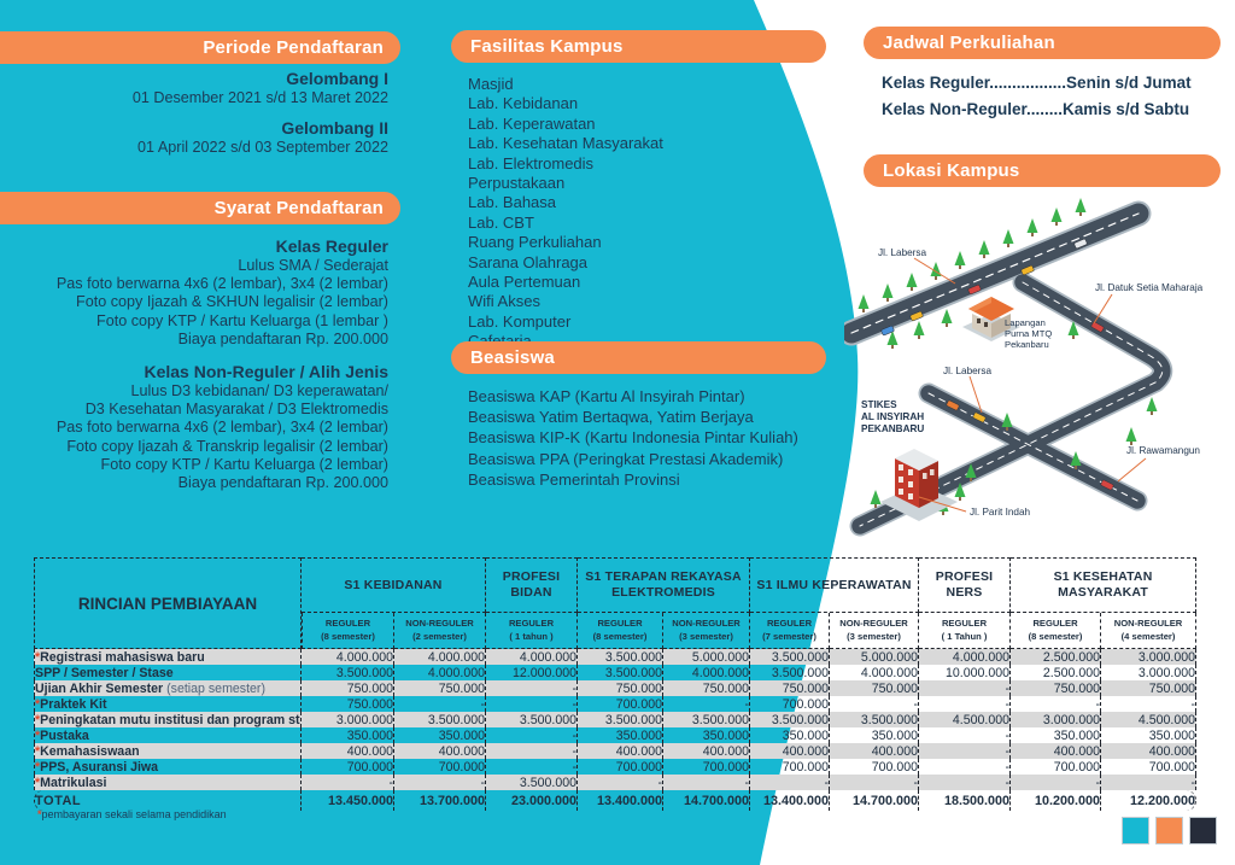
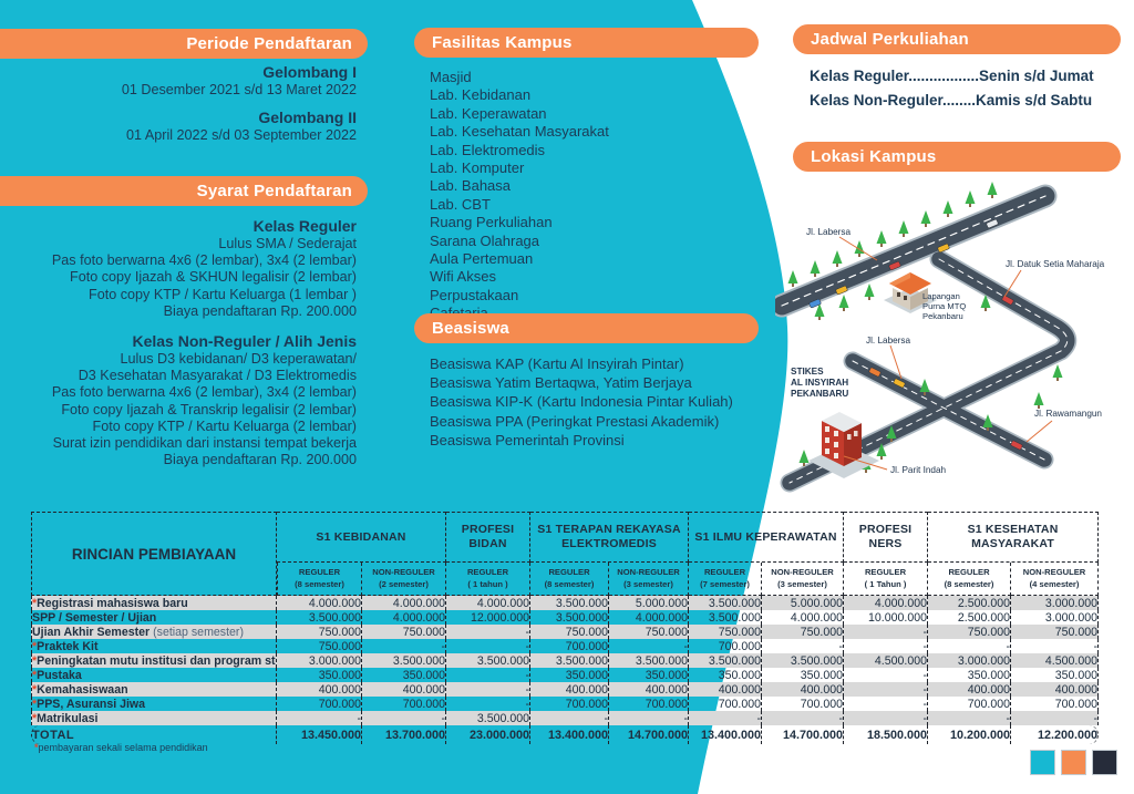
  Periode Pendaftaran
  Gelombang I
  01 Desember 2021 s/d 13 Maret 2022
  Gelombang II
  01 April 2022 s/d 03 September 2022
  Syarat Pendaftaran
  Kelas Reguler
  Lulus SMA / Sederajat
  Pas foto berwarna 4x6 (2 lembar), 3x4 (2 lembar)
  Foto copy Ijazah & SKHUN legalisir (2 lembar)
  Foto copy KTP / Kartu Keluarga (1 lembar )
  Biaya pendaftaran Rp. 200.000
  Kelas Non-Reguler / Alih Jenis
  Lulus D3 kebidanan/ D3 keperawatan/
  D3 Kesehatan Masyarakat / D3 Elektromedis
  Pas foto berwarna 4x6 (2 lembar), 3x4 (2 lembar)
  Foto copy Ijazah & Transkrip legalisir (2 lembar)
  Foto copy KTP / Kartu Keluarga (2 lembar)
+ Surat izin pendidikan dari instansi tempat bekerja
  Biaya pendaftaran Rp. 200.000
  Fasilitas Kampus
  Masjid
  Lab. Kebidanan
  Lab. Keperawatan
  Lab. Kesehatan Masyarakat
  Lab. Elektromedis
- Perpustakaan
+ Lab. Komputer
  Lab. Bahasa
  Lab. CBT
  Ruang Perkuliahan
  Sarana Olahraga
  Aula Pertemuan
  Wifi Akses
- Lab. Komputer
+ Perpustakaan
  Beasiswa
  Beasiswa KAP (Kartu Al Insyirah Pintar)
  Beasiswa Yatim Bertaqwa, Yatim Berjaya
  Beasiswa KIP-K (Kartu Indonesia Pintar Kuliah)
  Beasiswa PPA (Peringkat Prestasi Akademik)
  Beasiswa Pemerintah Provinsi
  Jadwal Perkuliahan
  Kelas Reguler.................Senin s/d Jumat
  Kelas Non-Reguler........Kamis s/d Sabtu
  Lokasi Kampus
  Jl. Labersa
  Jl. Datuk Setia Maharaja
  Lapangan
  Purna MTQ
  Pekanbaru
  Jl. Labersa
  STIKES
  AL INSYIRAH
  PEKANBARU
  Jl. Rawamangun
  Jl. Parit Indah
  RINCIAN PEMBIAYAAN	S1 KEBIDANAN	PROFESI BIDAN	S1 TERAPAN REKAYASA ELEKTROMEDIS	S1 ILMU KEPERAWATAN	PROFESI NERS	S1 KESEHATAN MASYARAKAT
  REGULER(8 semester)	NON-REGULER(2 semester)	REGULER( 1 tahun )	REGULER(8 semester)	NON-REGULER(3 semester)	REGULER(7 semester)	NON-REGULER(3 semester)	REGULER( 1 Tahun )	REGULER(8 semester)	NON-REGULER(4 semester)
  *Registrasi mahasiswa baru	4.000.000	4.000.000	4.000.000	3.500.000	5.000.000	3.500.000	5.000.000	4.000.000	2.500.000	3.000.000
- SPP / Semester / Stase	3.500.000	4.000.000	12.000.000	3.500.000	4.000.000	3.500.000	4.000.000	10.000.000	2.500.000	3.000.000
+ SPP / Semester / Ujian	3.500.000	4.000.000	12.000.000	3.500.000	4.000.000	3.500.000	4.000.000	10.000.000	2.500.000	3.000.000
  Ujian Akhir Semester (setiap semester)	750.000	750.000	-	750.000	750.000	750.000	750.000	-	750.000	750.000
  *Praktek Kit	750.000	-	-	700.000	-	700.000	-	-	-	-
  *Peningkatan mutu institusi dan program st	3.000.000	3.500.000	3.500.000	3.500.000	3.500.000	3.500.000	3.500.000	4.500.000	3.000.000	4.500.000
  *Pustaka	350.000	350.000	-	350.000	350.000	350.000	350.000	-	350.000	350.000
  *Kemahasiswaan	400.000	400.000	-	400.000	400.000	400.000	400.000	-	400.000	400.000
  *PPS, Asuransi Jiwa	700.000	700.000	-	700.000	700.000	700.000	700.000	-	700.000	700.000
  *Matrikulasi	-	-	3.500.000	-	-	-	-	-	-	-
  TOTAL	13.450.000	13.700.000	23.000.000	13.400.000	14.700.000	13.400.000	14.700.000	18.500.000	10.200.000	12.200.000
  *pembayaran sekali selama pendidikan
